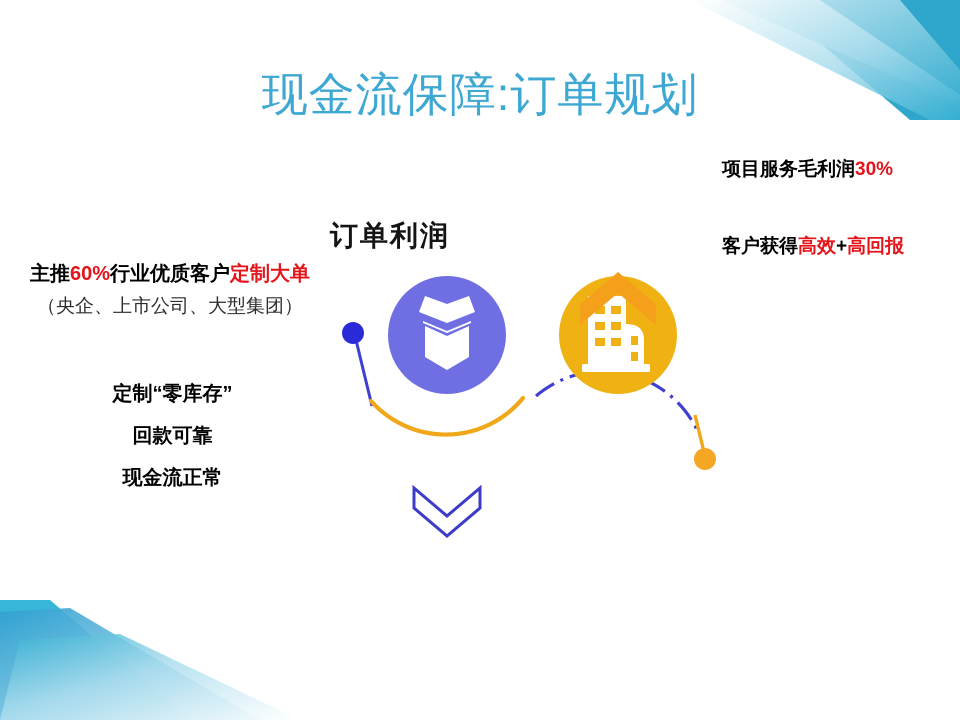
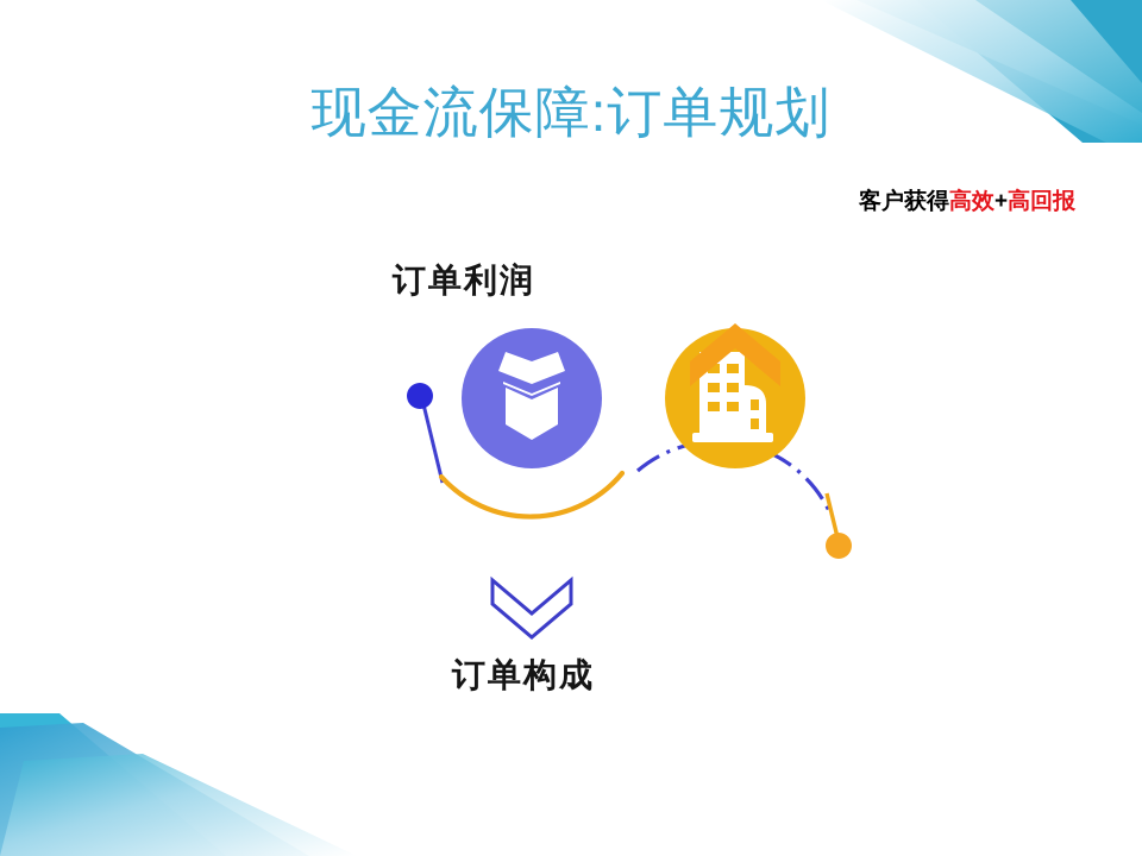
  现金流保障:订单规划
- 主推60%行业优质客户定制大单
- （央企、上市公司、大型集团）
- 定制“零库存”
- 回款可靠
- 现金流正常
- 项目服务毛利润30%
  客户获得高效+高回报
  订单利润
+ 订单构成
